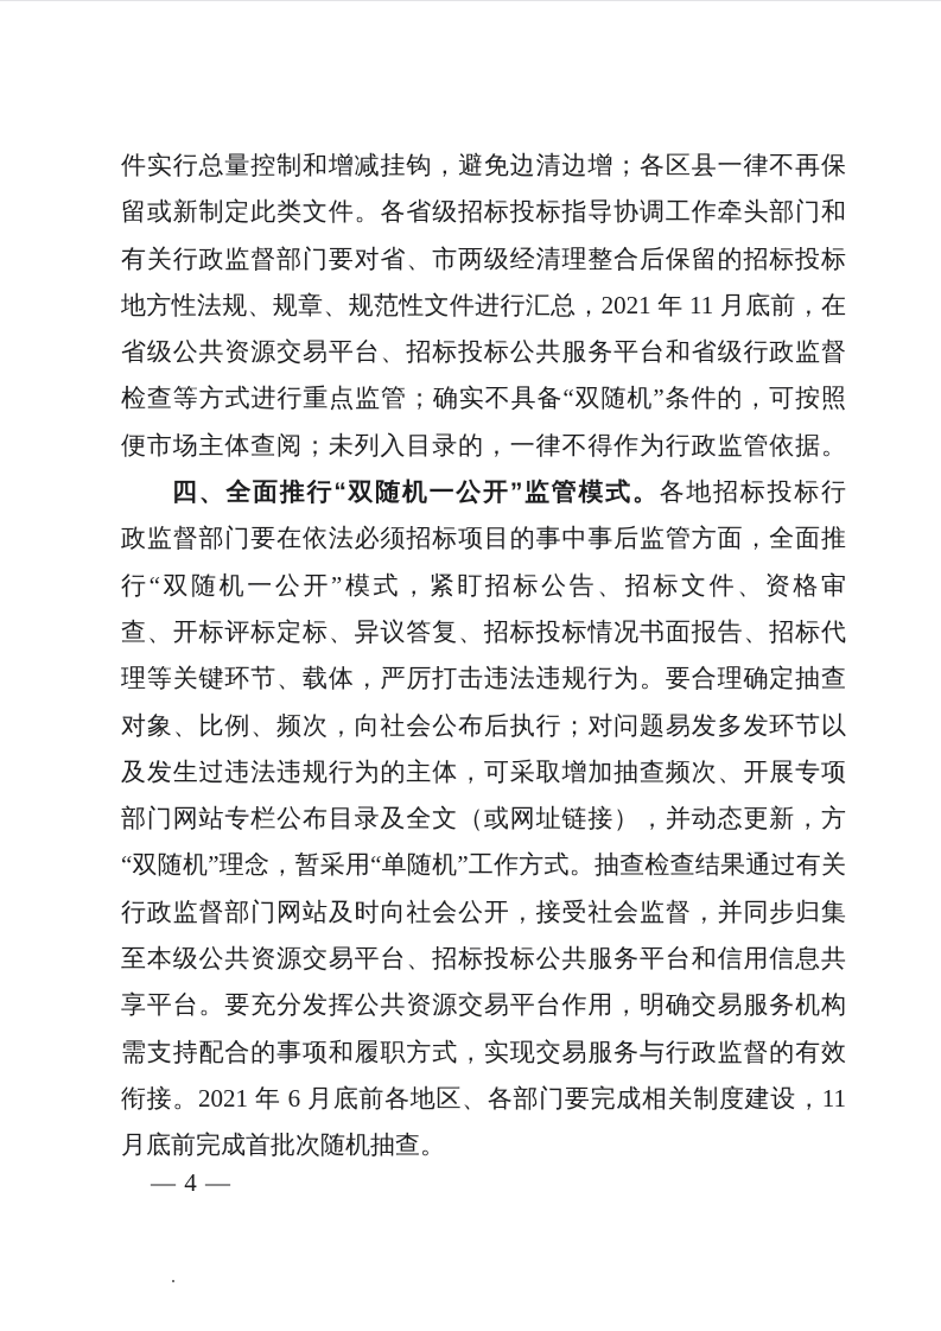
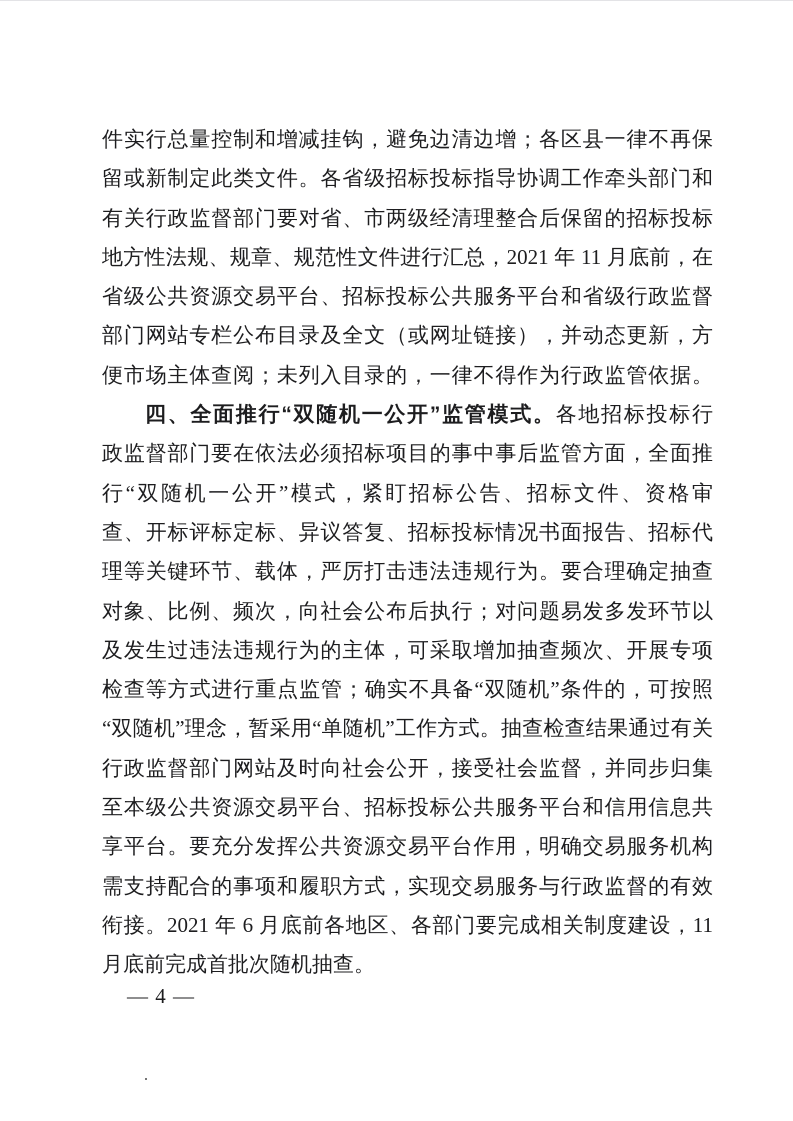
  件实行总量控制和增减挂钩，避免边清边增；各区县一律不再保
  留或新制定此类文件。各省级招标投标指导协调工作牵头部门和
  有关行政监督部门要对省、市两级经清理整合后保留的招标投标
  地方性法规、规章、规范性文件进行汇总，2021 年 11 月底前，在
  省级公共资源交易平台、招标投标公共服务平台和省级行政监督
- 检查等方式进行重点监管；确实不具备“双随机”条件的，可按照
+ 部门网站专栏公布目录及全文（或网址链接），并动态更新，方
  便市场主体查阅；未列入目录的，一律不得作为行政监管依据。
  四、全面推行“双随机一公开”监管模式。各地招标投标行
  政监督部门要在依法必须招标项目的事中事后监管方面，全面推
  行“双随机一公开”模式，紧盯招标公告、招标文件、资格审
  查、开标评标定标、异议答复、招标投标情况书面报告、招标代
  理等关键环节、载体，严厉打击违法违规行为。要合理确定抽查
  对象、比例、频次，向社会公布后执行；对问题易发多发环节以
  及发生过违法违规行为的主体，可采取增加抽查频次、开展专项
- 部门网站专栏公布目录及全文（或网址链接），并动态更新，方
+ 检查等方式进行重点监管；确实不具备“双随机”条件的，可按照
  “双随机”理念，暂采用“单随机”工作方式。抽查检查结果通过有关
  行政监督部门网站及时向社会公开，接受社会监督，并同步归集
  至本级公共资源交易平台、招标投标公共服务平台和信用信息共
  享平台。要充分发挥公共资源交易平台作用，明确交易服务机构
  需支持配合的事项和履职方式，实现交易服务与行政监督的有效
  衔接。2021 年 6 月底前各地区、各部门要完成相关制度建设，11
  月底前完成首批次随机抽查。
  — 4 —
